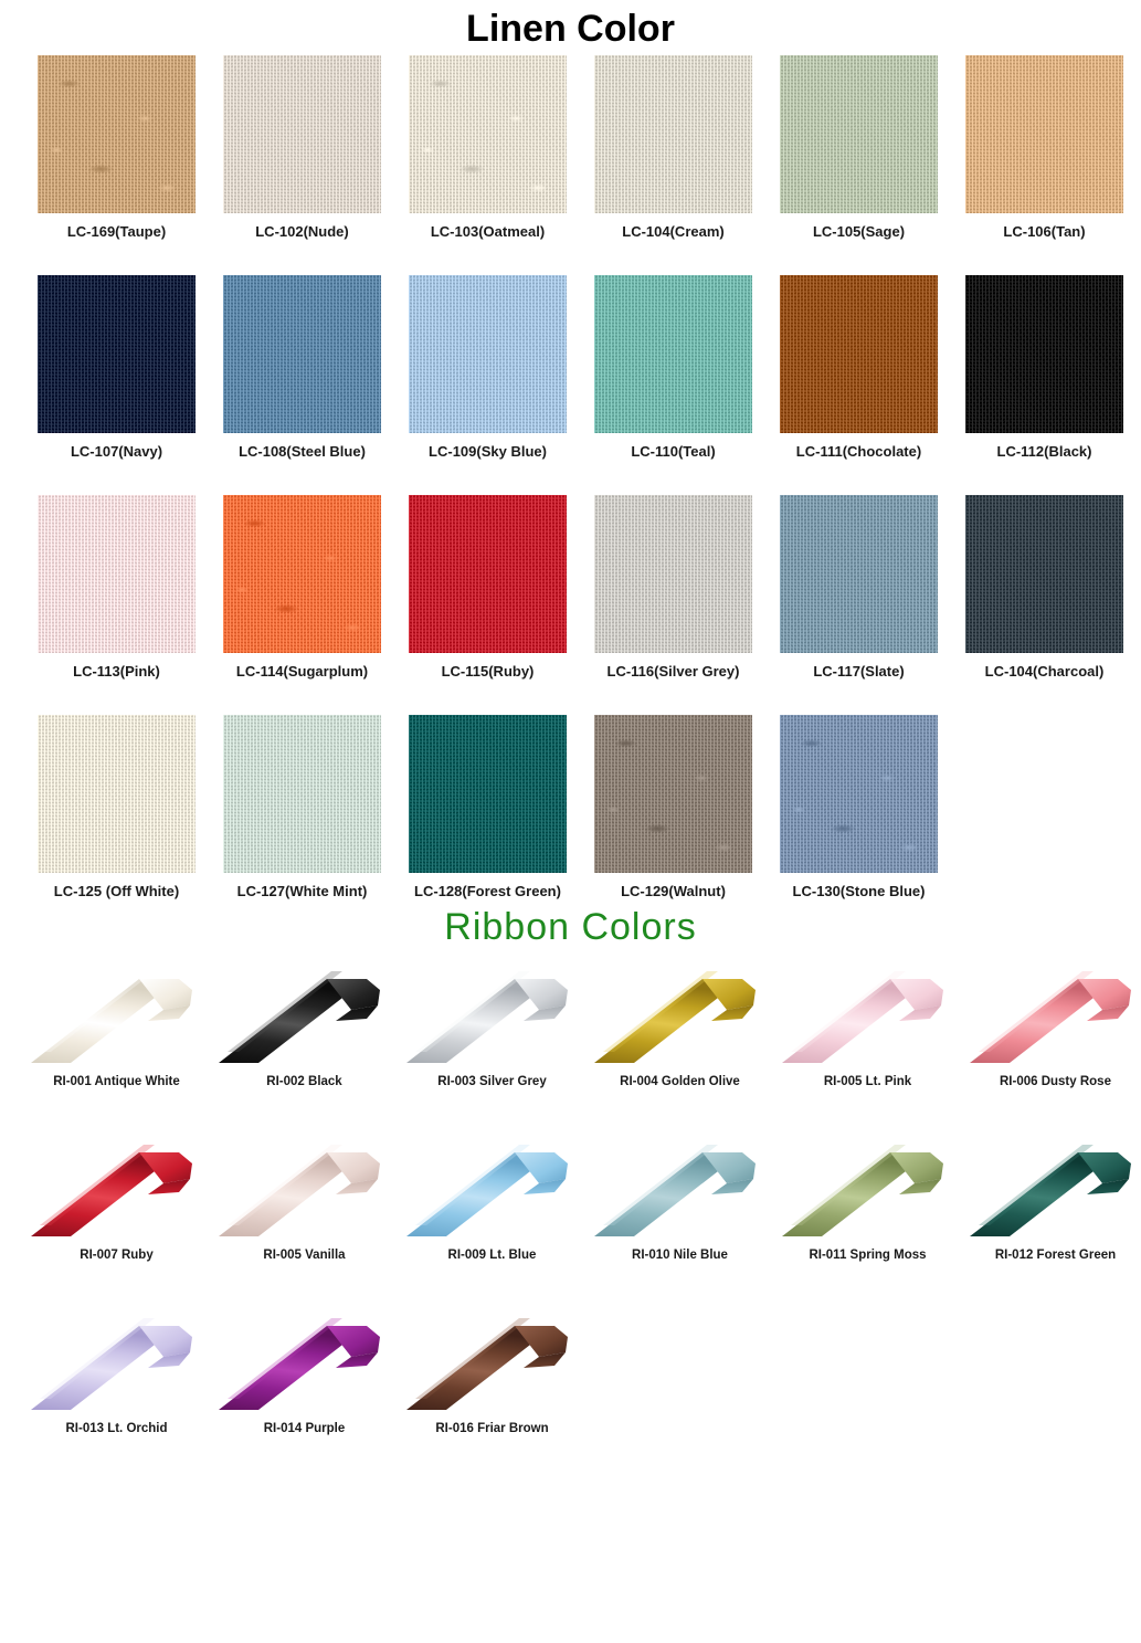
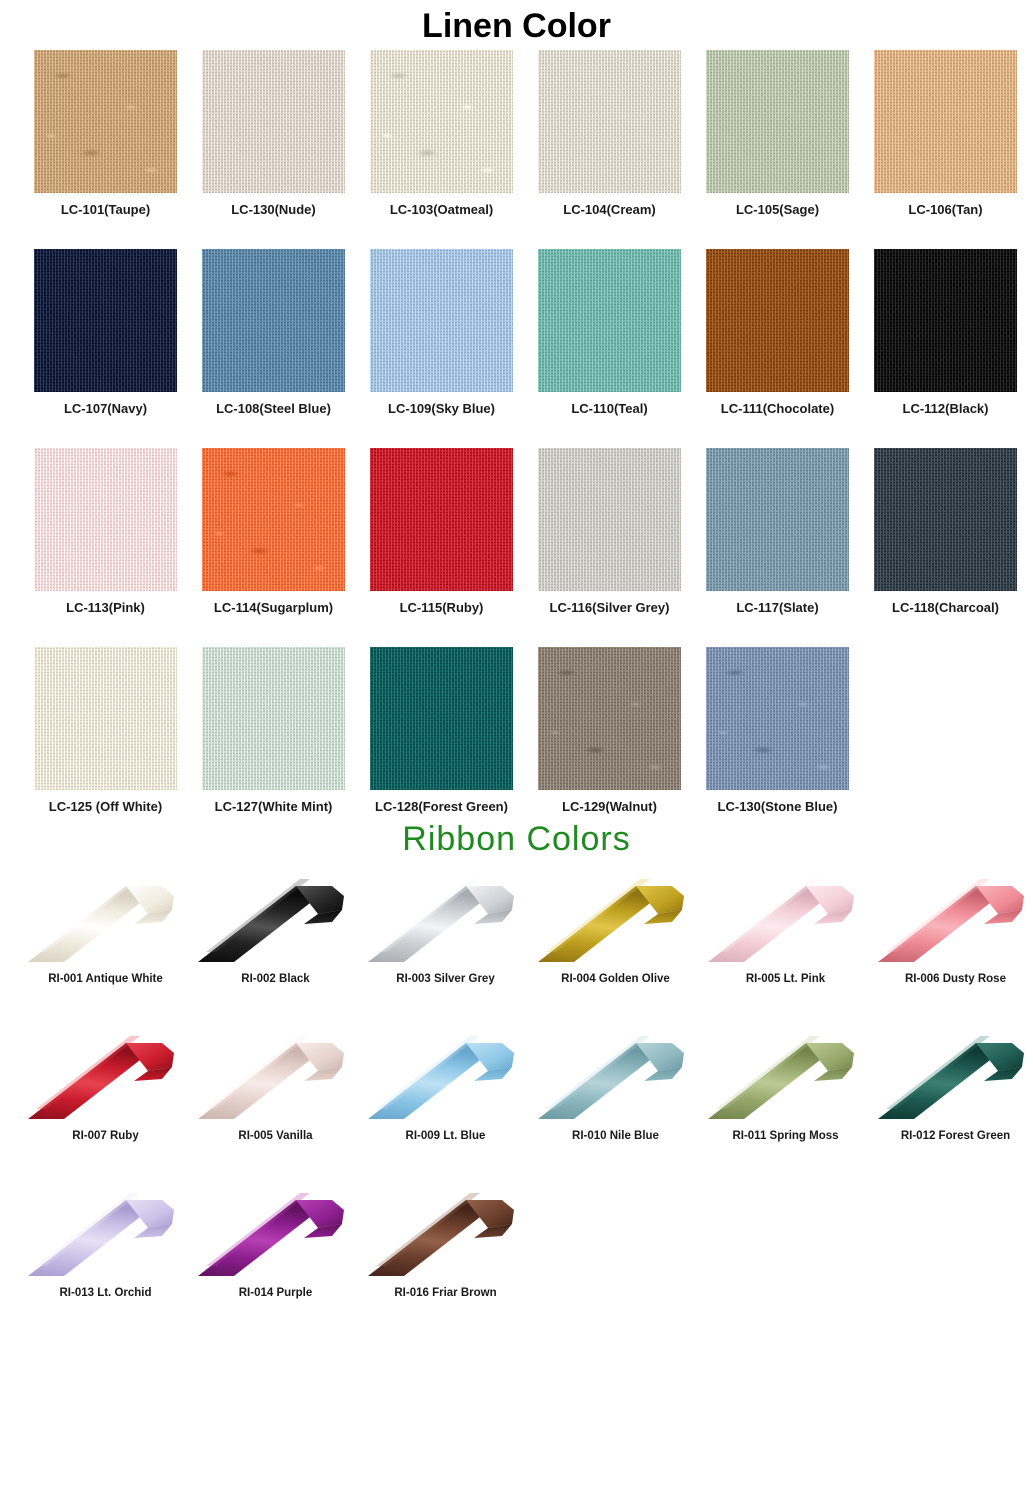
  Linen Color
- LC-169(Taupe)
+ LC-101(Taupe)
- LC-102(Nude)
+ LC-130(Nude)
  LC-103(Oatmeal)
  LC-104(Cream)
  LC-105(Sage)
  LC-106(Tan)
  LC-107(Navy)
  LC-108(Steel Blue)
  LC-109(Sky Blue)
  LC-110(Teal)
  LC-111(Chocolate)
  LC-112(Black)
  LC-113(Pink)
  LC-114(Sugarplum)
  LC-115(Ruby)
  LC-116(Silver Grey)
  LC-117(Slate)
- LC-104(Charcoal)
+ LC-118(Charcoal)
  LC-125 (Off White)
  LC-127(White Mint)
  LC-128(Forest Green)
  LC-129(Walnut)
  LC-130(Stone Blue)
  Ribbon Colors
  RI-001 Antique White
  RI-002 Black
  RI-003 Silver Grey
  RI-004 Golden Olive
  RI-005 Lt. Pink
  RI-006 Dusty Rose
  RI-007 Ruby
  RI-005 Vanilla
  RI-009 Lt. Blue
  RI-010 Nile Blue
  RI-011 Spring Moss
  RI-012 Forest Green
  RI-013 Lt. Orchid
  RI-014 Purple
  RI-016 Friar Brown
